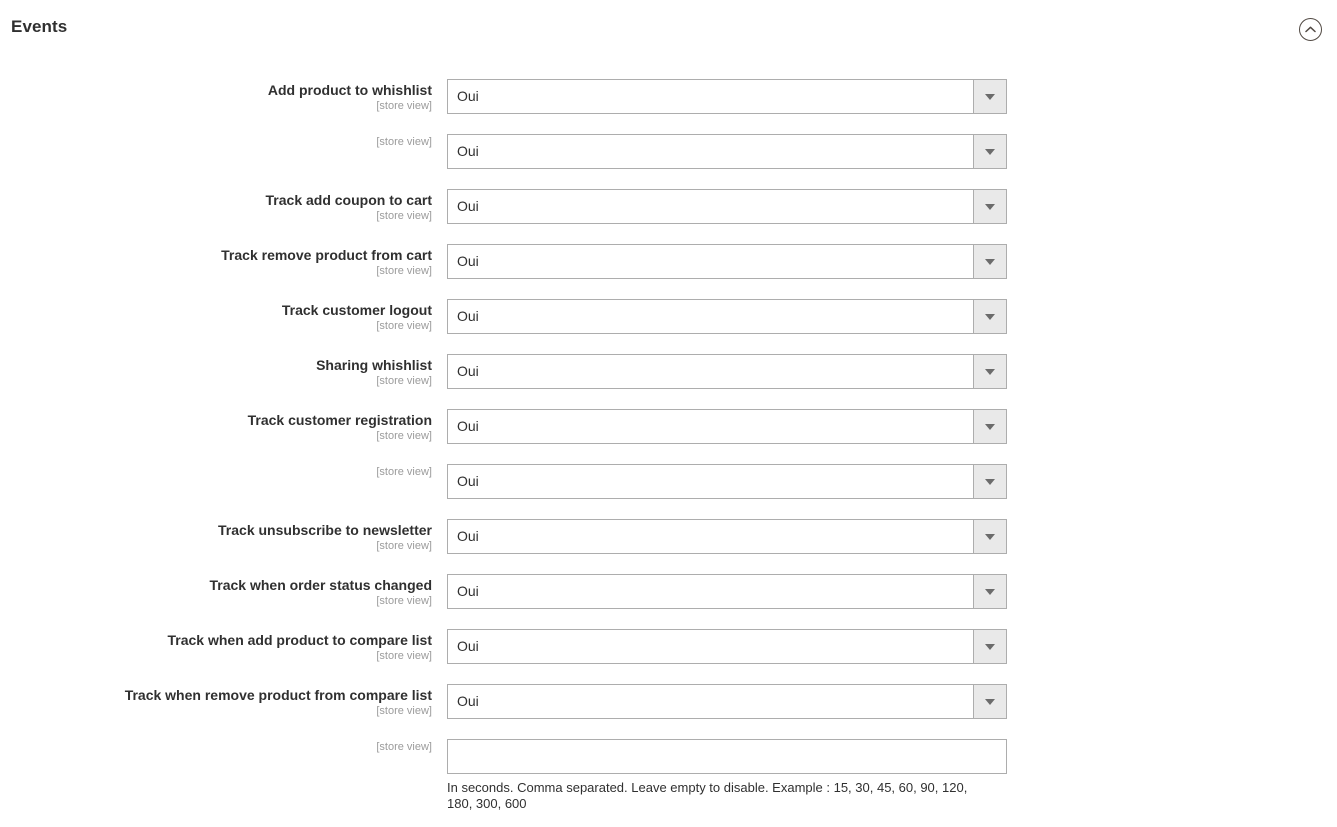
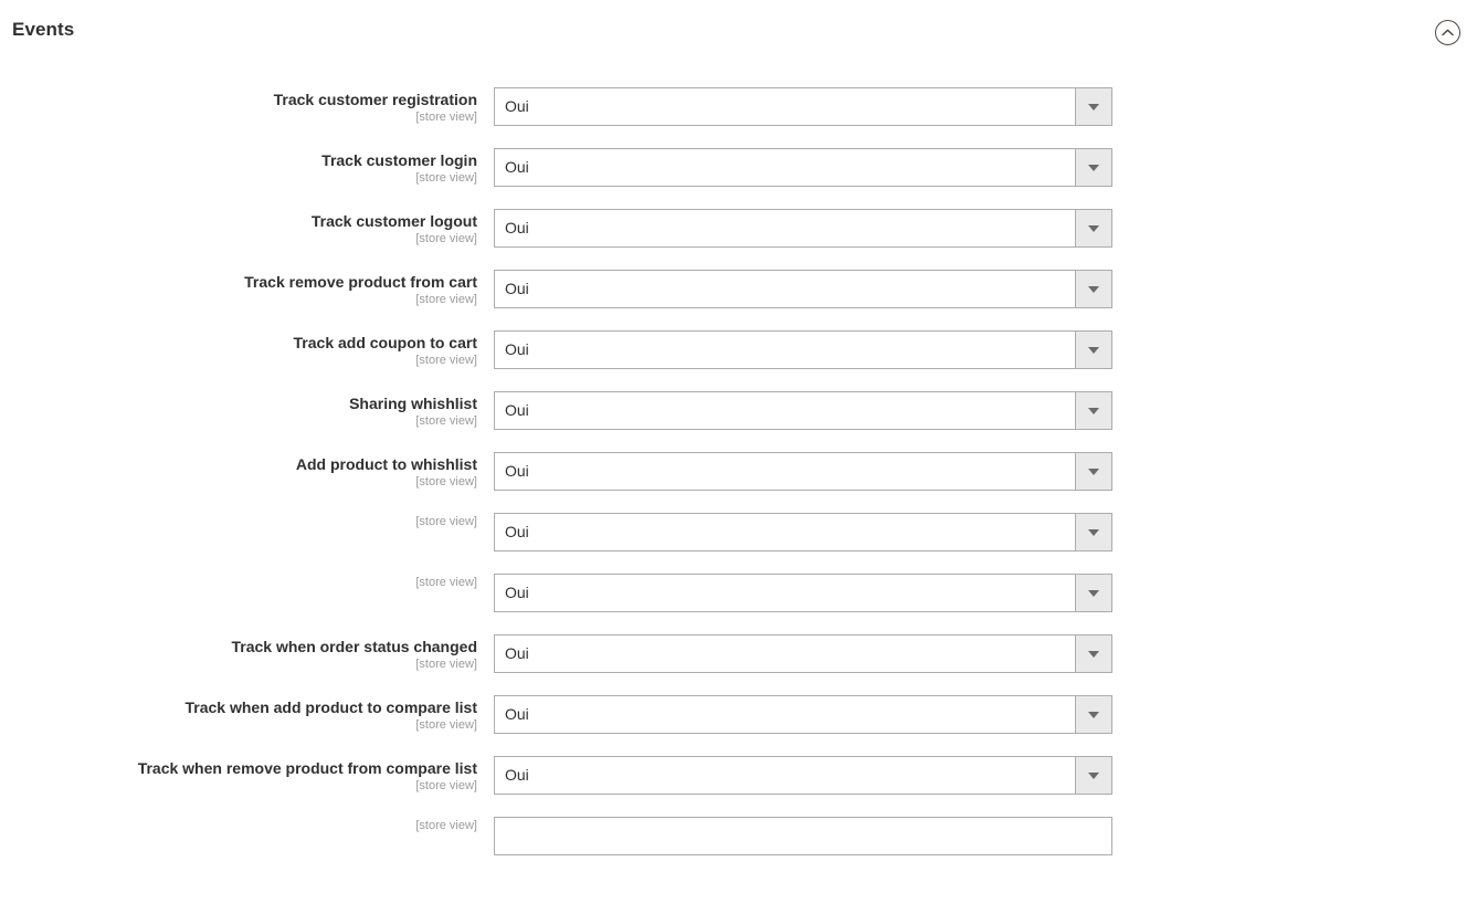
  Events
- Add product to whishlist
+ Track customer registration
  [store view]
  Oui
+ Track customer login
  [store view]
  Oui
- Track add coupon to cart
+ Track customer logout
  [store view]
  Oui
  Track remove product from cart
  [store view]
  Oui
- Track customer logout
+ Track add coupon to cart
  [store view]
  Oui
  Sharing whishlist
  [store view]
  Oui
- Track customer registration
+ Add product to whishlist
  [store view]
  Oui
  [store view]
  Oui
- Track unsubscribe to newsletter
  [store view]
  Oui
  Track when order status changed
  [store view]
  Oui
  Track when add product to compare list
  [store view]
  Oui
  Track when remove product from compare list
  [store view]
  Oui
  [store view]
- In seconds. Comma separated. Leave empty to disable. Example : 15, 30, 45, 60, 90, 120, 180, 300, 600
